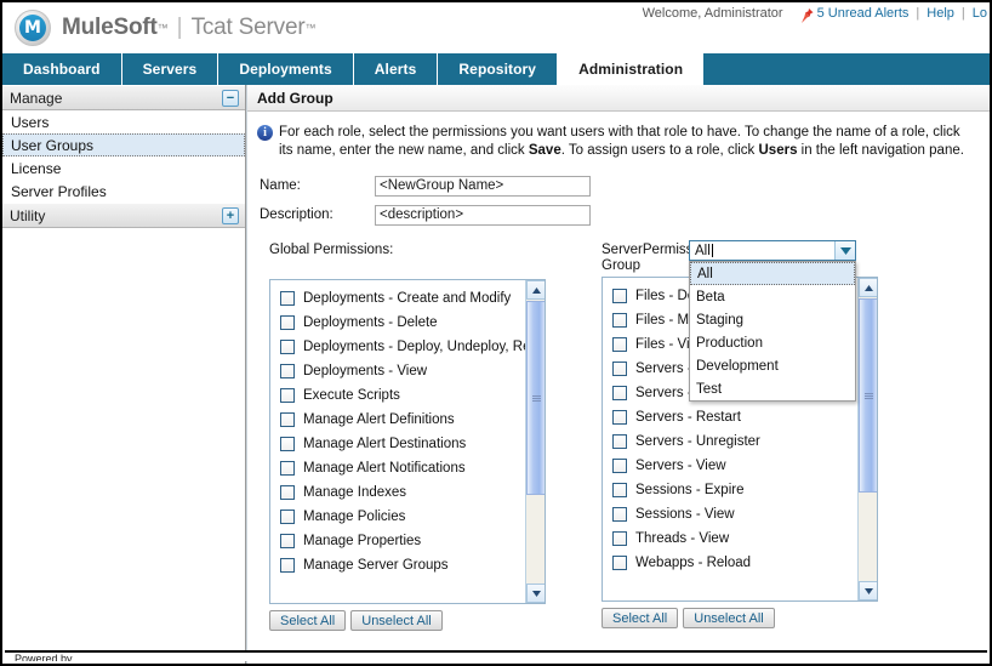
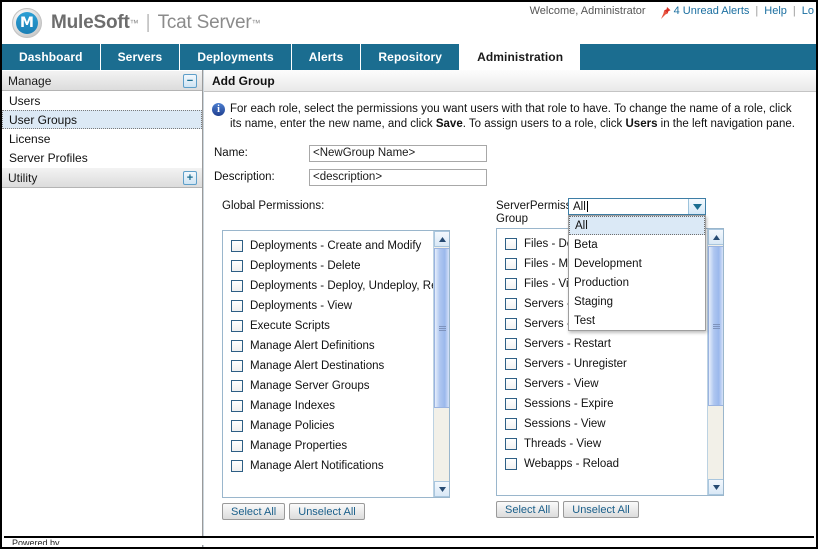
  M
  MuleSoft
  ™
  |
  Tcat Server
  ™
  Welcome, Administrator
- 5 Unread Alerts
+ 4 Unread Alerts
  |
  Help
  |
  Lo
  Dashboard
  Servers
  Deployments
  Alerts
  Repository
  Administration
  Manage
  −
  Users
  User Groups
  License
  Server Profiles
  Utility
  +
  Add Group
  i
  For each role, select the permissions you want users with that role to have. To change the name of a role, click its name, enter the new name, and click Save. To assign users to a role, click Users in the left navigation pane.
  Name:
  <NewGroup Name>
  Description:
  <description>
  Global Permissions:
  Deployments - Create and Modify
  Deployments - Delete
  Deployments - Deploy, Undeploy, R
  Deployments - View
  Execute Scripts
  Manage Alert Definitions
  Manage Alert Destinations
- Manage Alert Notifications
+ Manage Server Groups
  Manage Indexes
  Manage Policies
  Manage Properties
- Manage Server Groups
+ Manage Alert Notifications
  Select All
  Unselect All
  Server Group
  All
  All
  Beta
- Staging
+ Development
  Production
- Development
+ Staging
  Test
  Files - D
  Files - M
  Files - V
  Servers
  Servers
  Servers - Restart
  Servers - Unregister
  Servers - View
  Sessions - Expire
  Sessions - View
  Threads - View
  Webapps - Reload
  Select All
  Unselect All
  Powered by
